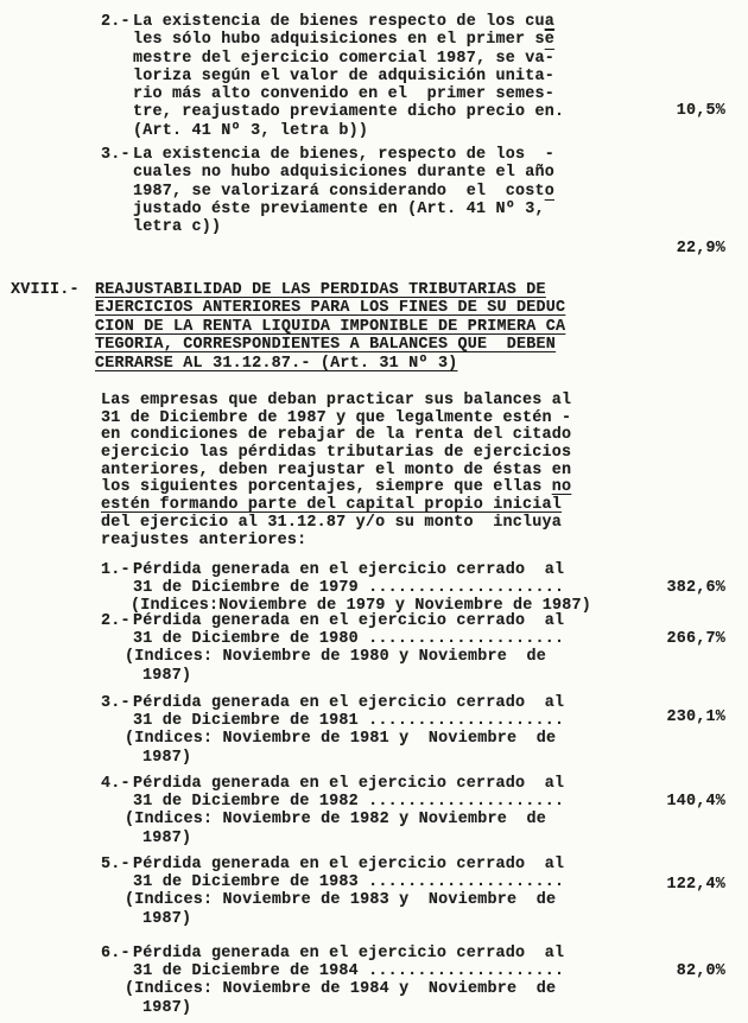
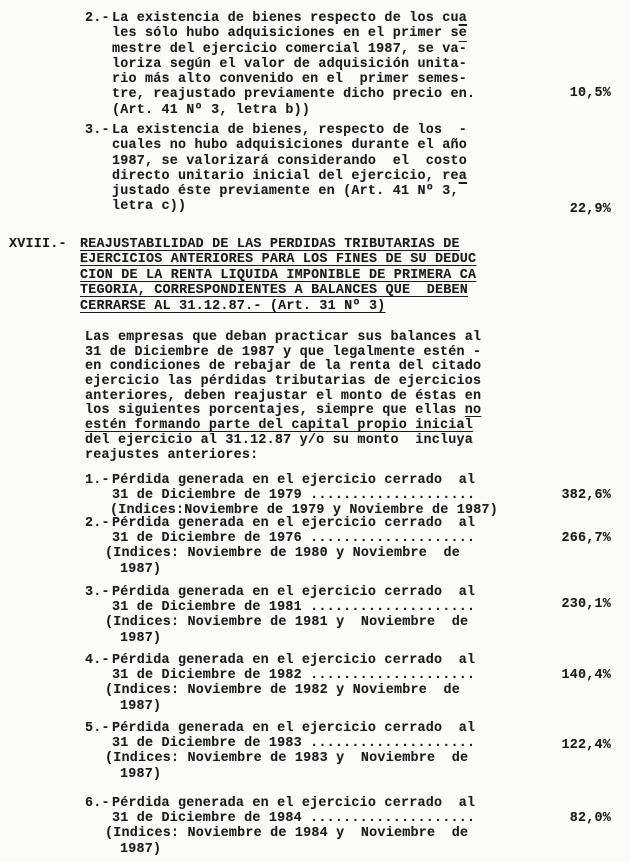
  2.-
  La existencia de bienes respecto de los cua
  les sólo hubo adquisiciones en el primer se
  mestre del ejercicio comercial 1987, se va-
  loriza según el valor de adquisición unita-
  rio más alto convenido en el primer semes-
  tre, reajustado previamente dicho precio en.
  (Art. 41 Nº 3, letra b))
  10,5%
  3.-
  La existencia de bienes, respecto de los -
  cuales no hubo adquisiciones durante el año
  1987, se valorizará considerando el costo
+ directo unitario inicial del ejercicio, rea
  justado éste previamente en (Art. 41 Nº 3,
  letra c))
  22,9%
  XVIII.-
  REAJUSTABILIDAD DE LAS PERDIDAS TRIBUTARIAS DE
  EJERCICIOS ANTERIORES PARA LOS FINES DE SU DEDUC
  CION DE LA RENTA LIQUIDA IMPONIBLE DE PRIMERA CA
  TEGORIA, CORRESPONDIENTES A BALANCES QUE DEBEN
  CERRARSE AL 31.12.87.- (Art. 31 Nº 3)
  Las empresas que deban practicar sus balances al
  31 de Diciembre de 1987 y que legalmente estén -
  en condiciones de rebajar de la renta del citado
  ejercicio las pérdidas tributarias de ejercicios
  anteriores, deben reajustar el monto de éstas en
  los siguientes porcentajes, siempre que ellas no
  estén formando parte del capital propio inicial
  del ejercicio al 31.12.87 y/o su monto incluya
  reajustes anteriores:
  1.-
  Pérdida generada en el ejercicio cerrado al
  31 de Diciembre de 1979 ....................
  (Indices:Noviembre de 1979 y Noviembre de 1987)
  382,6%
  2.-
  Pérdida generada en el ejercicio cerrado al
- 31 de Diciembre de 1980 ....................
+ 31 de Diciembre de 1976 ....................
  (Indices: Noviembre de 1980 y Noviembre de
  1987)
  266,7%
  3.-
  Pérdida generada en el ejercicio cerrado al
  31 de Diciembre de 1981 ....................
  (Indices: Noviembre de 1981 y Noviembre de
  1987)
  230,1%
  4.-
  Pérdida generada en el ejercicio cerrado al
  31 de Diciembre de 1982 ....................
  (Indices: Noviembre de 1982 y Noviembre de
  1987)
  140,4%
  5.-
  Pérdida generada en el ejercicio cerrado al
  31 de Diciembre de 1983 ....................
  (Indices: Noviembre de 1983 y Noviembre de
  1987)
  122,4%
  6.-
  Pérdida generada en el ejercicio cerrado al
  31 de Diciembre de 1984 ....................
  (Indices: Noviembre de 1984 y Noviembre de
  1987)
  82,0%
